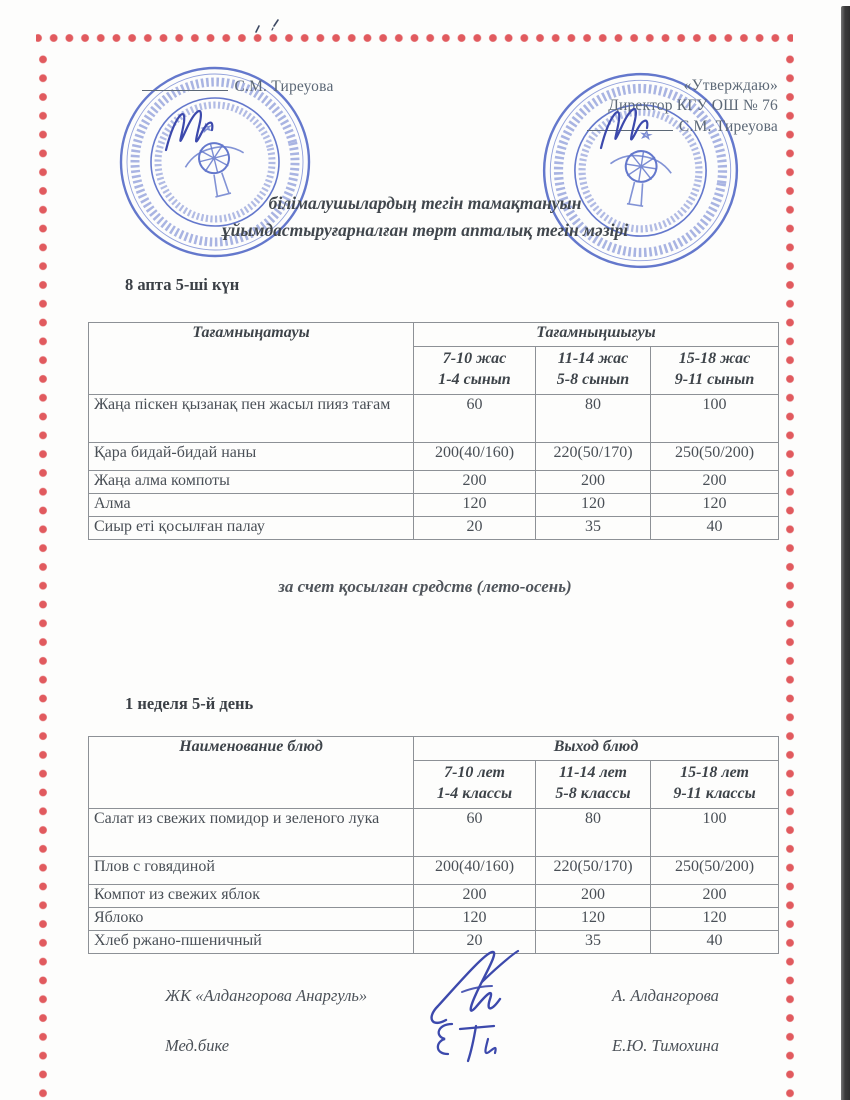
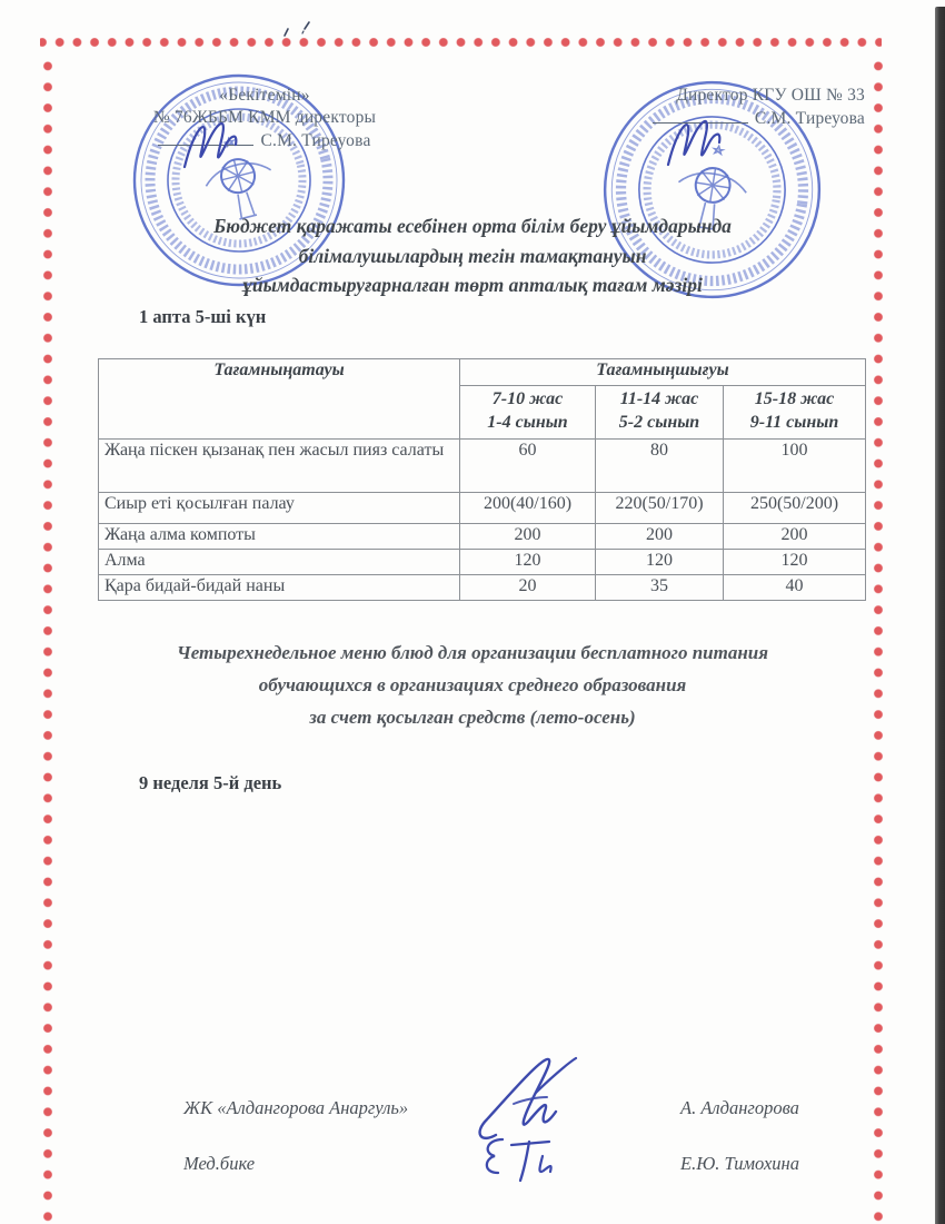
+ «Бекітемін»
+ № 76ЖББМ КММ директоры
  С.М. Тиреуова
- «Утверждаю»
- Директор КГУ ОШ № 76
+ Директор КГУ ОШ № 33
  С.М. Тиреуова
+ Бюджет қаражаты есебінен орта білім беру ұйымдарында
  білімалушылардың тегін тамақтануын
- ұйымдастыруғарналған төрт апталық тегін мәзірі
+ ұйымдастыруғарналған төрт апталық тағам мәзірі
- 8 апта 5-ші күн
+ 1 апта 5-ші күн
  Тағамныңатауы	Тағамныңшығуы
- 7-10 жас 1-4 сынып	11-14 жас 5-8 сынып	15-18 жас 9-11 сынып
+ 7-10 жас 1-4 сынып	11-14 жас 5-2 сынып	15-18 жас 9-11 сынып
- Жаңа піскен қызанақ пен жасыл пияз тағам	60	80	100
+ Жаңа піскен қызанақ пен жасыл пияз салаты	60	80	100
- Қара бидай-бидай наны	200(40/160)	220(50/170)	250(50/200)
+ Сиыр еті қосылған палау	200(40/160)	220(50/170)	250(50/200)
  Жаңа алма компоты	200	200	200
  Алма	120	120	120
- Сиыр еті қосылған палау	20	35	40
+ Қара бидай-бидай наны	20	35	40
+ Четырехнедельное меню блюд для организации бесплатного питания
+ обучающихся в организациях среднего образования
  за счет қосылған средств (лето-осень)
- 1 неделя 5-й день
+ 9 неделя 5-й день
- Наименование блюд	Выход блюд
- 7-10 лет 1-4 классы	11-14 лет 5-8 классы	15-18 лет 9-11 классы
- Салат из свежих помидор и зеленого лука	60	80	100
- Плов с говядиной	200(40/160)	220(50/170)	250(50/200)
- Компот из свежих яблок	200	200	200
- Яблоко	120	120	120
- Хлеб ржано-пшеничный	20	35	40
  ЖК «Алдангорова Анаргуль»
  А. Алдангорова
  Мед.бике
  Е.Ю. Тимохина
